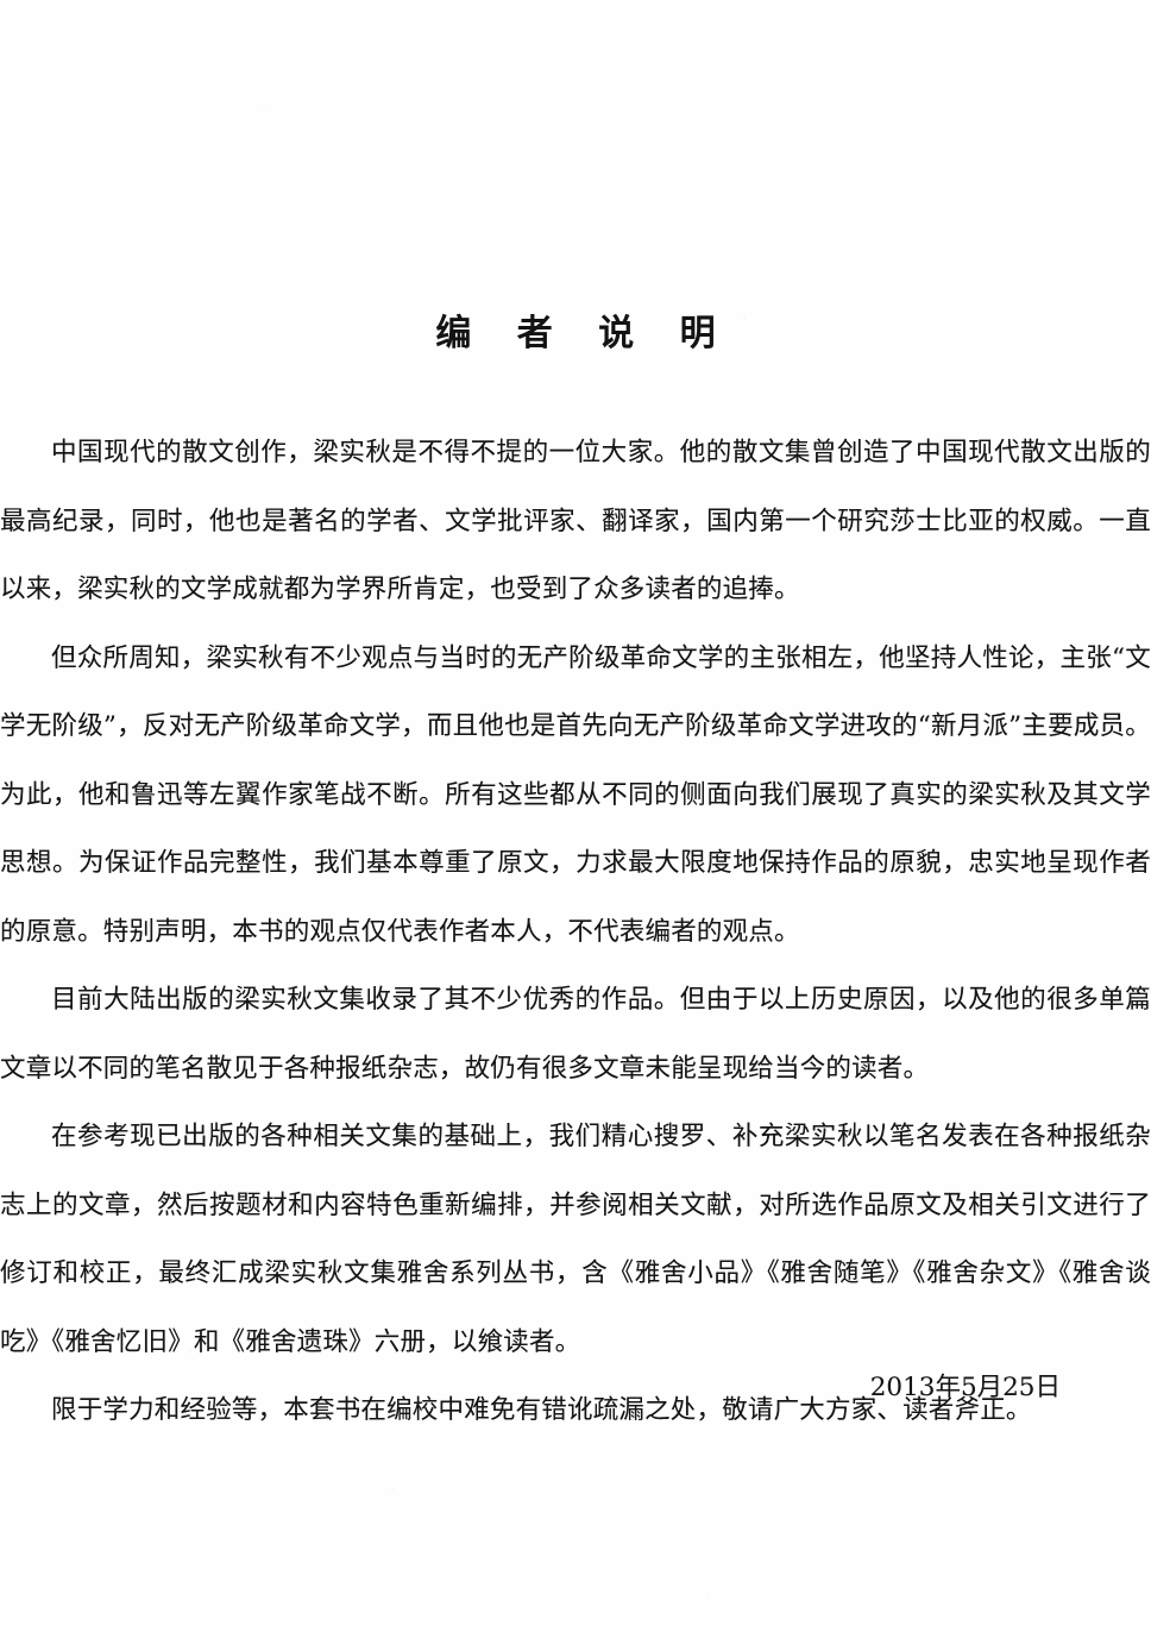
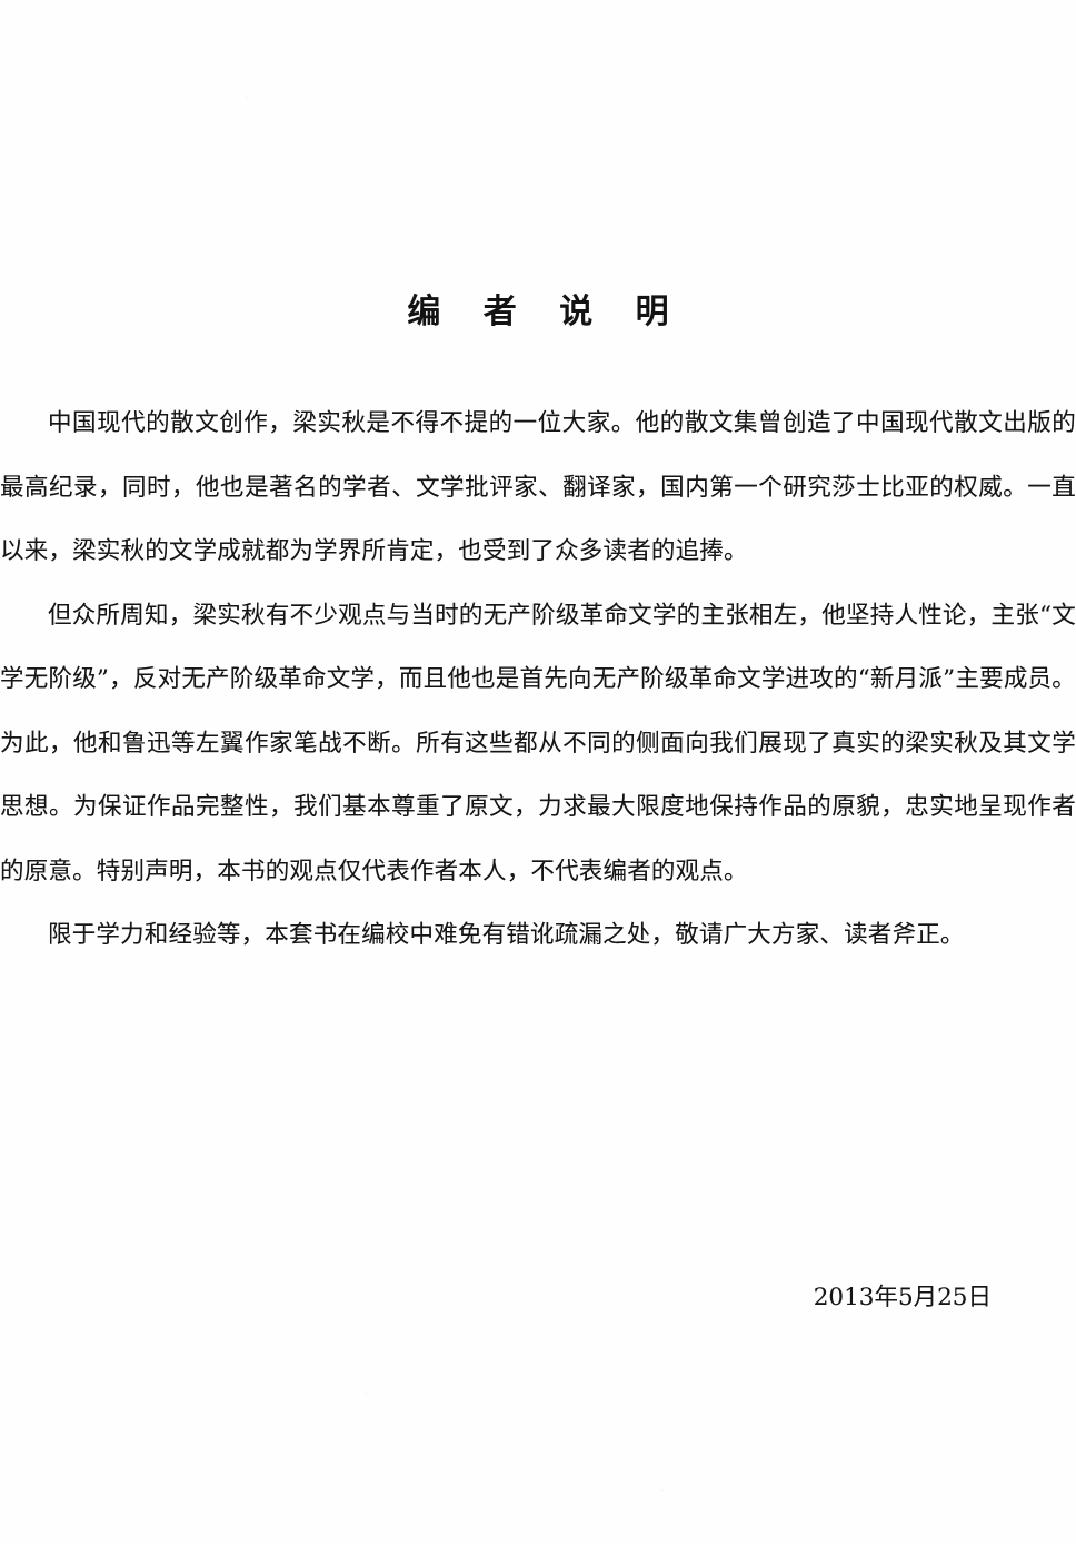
  编 者 说 明
  中国现代的散文创作，梁实秋是不得不提的一位大家。他的散文集曾创造了中国现代散文出版的最高纪录，同时，他也是著名的学者、文学批评家、翻译家，国内第一个研究莎士比亚的权威。一直以来，梁实秋的文学成就都为学界所肯定，也受到了众多读者的追捧。
  但众所周知，梁实秋有不少观点与当时的无产阶级革命文学的主张相左，他坚持人性论，主张“文学无阶级”，反对无产阶级革命文学，而且他也是首先向无产阶级革命文学进攻的“新月派”主要成员。为此，他和鲁迅等左翼作家笔战不断。所有这些都从不同的侧面向我们展现了真实的梁实秋及其文学思想。为保证作品完整性，我们基本尊重了原文，力求最大限度地保持作品的原貌，忠实地呈现作者的原意。特别声明，本书的观点仅代表作者本人，不代表编者的观点。
- 目前大陆出版的梁实秋文集收录了其不少优秀的作品。但由于以上历史原因，以及他的很多单篇文章以不同的笔名散见于各种报纸杂志，故仍有很多文章未能呈现给当今的读者。
- 在参考现已出版的各种相关文集的基础上，我们精心搜罗、补充梁实秋以笔名发表在各种报纸杂志上的文章，然后按题材和内容特色重新编排，并参阅相关文献，对所选作品原文及相关引文进行了修订和校正，最终汇成梁实秋文集雅舍系列丛书，含《雅舍小品》《雅舍随笔》《雅舍杂文》《雅舍谈吃》《雅舍忆旧》和《雅舍遗珠》六册，以飨读者。
  限于学力和经验等，本套书在编校中难免有错讹疏漏之处，敬请广大方家、读者斧正。
  2013年5月25日
